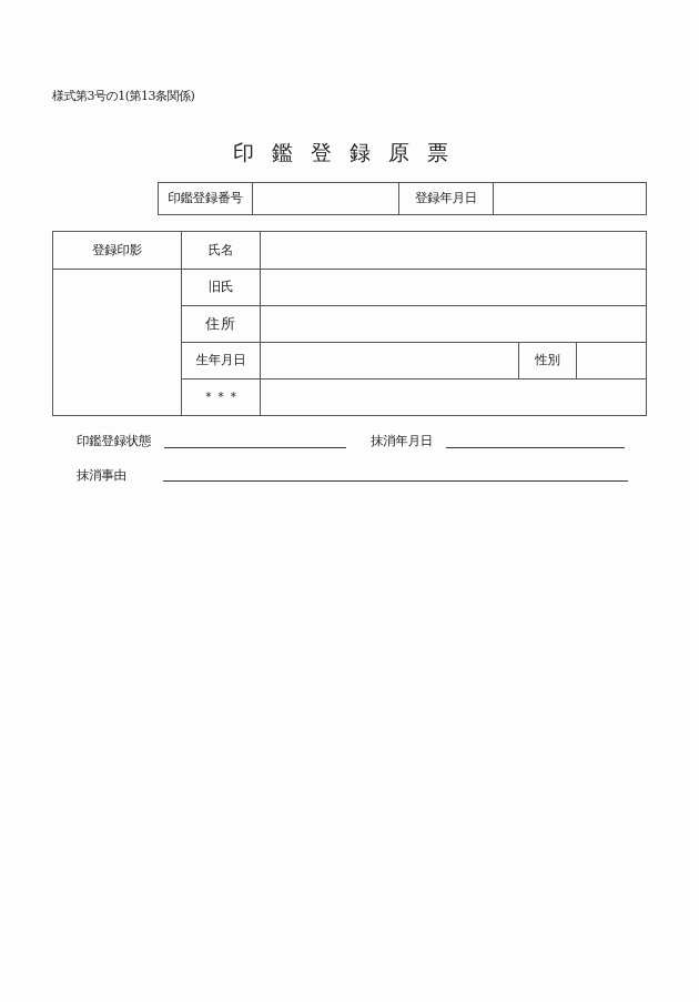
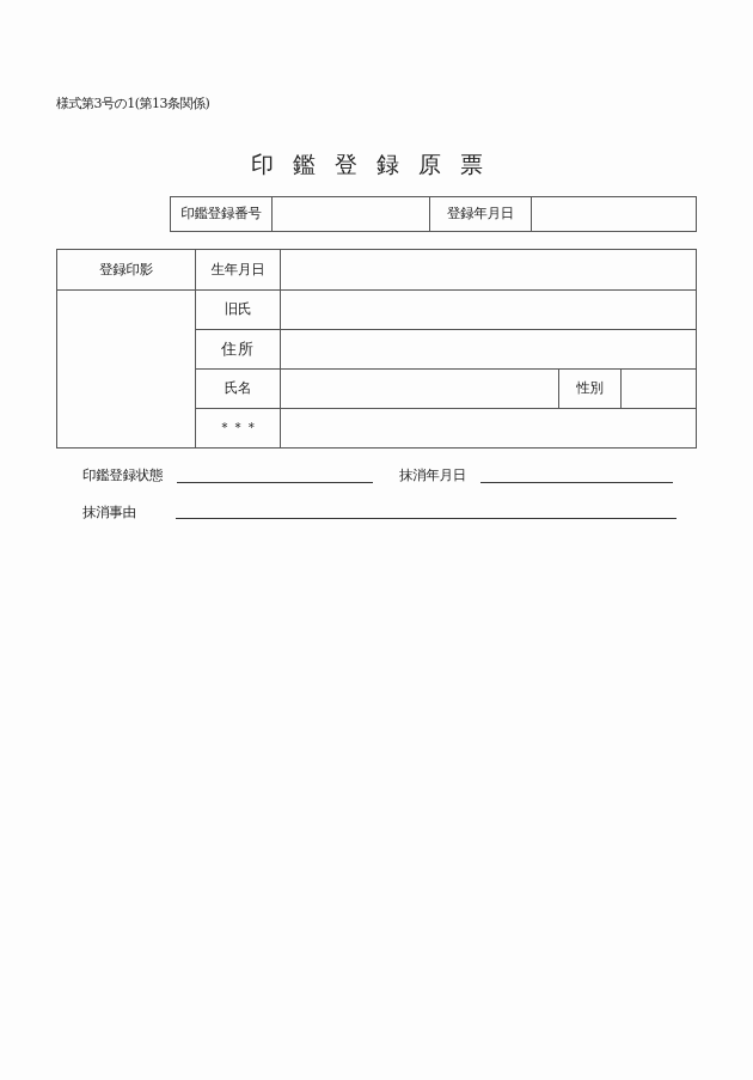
  様式第3号の1(第13条関係)
  印鑑登録原票
  印鑑登録番号
  登録年月日
  登録印影
- 氏名
+ 生年月日
  旧氏
  住所
- 生年月日
+ 氏名
  性別
  ＊＊＊
  印鑑登録状態
  抹消年月日
  抹消事由
